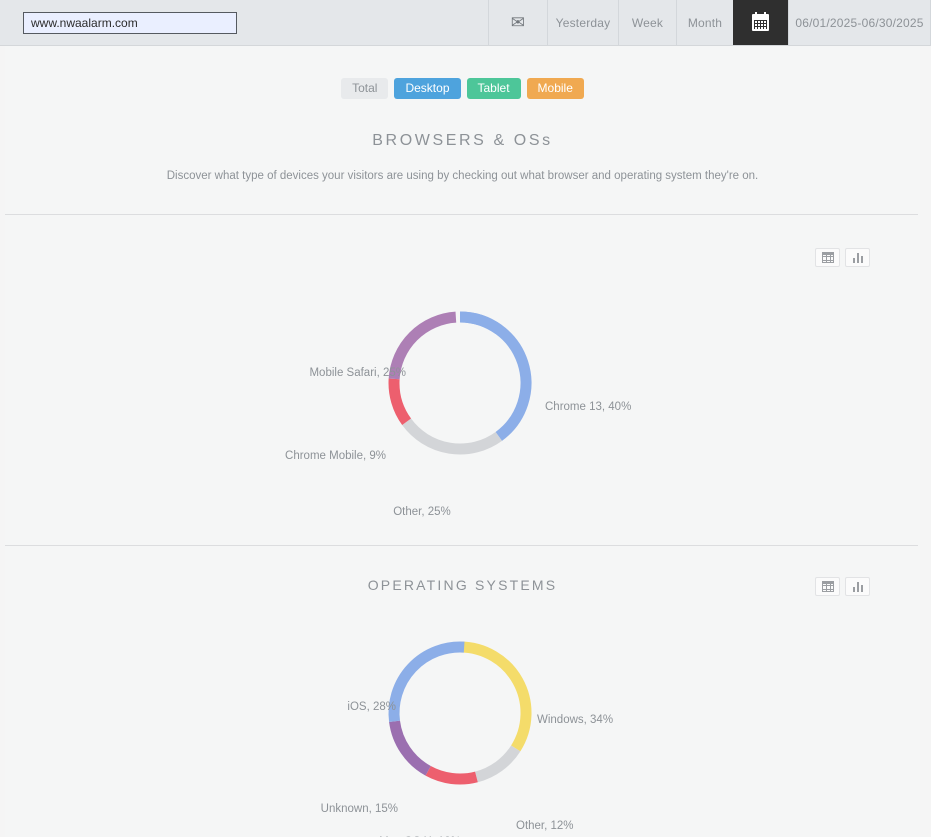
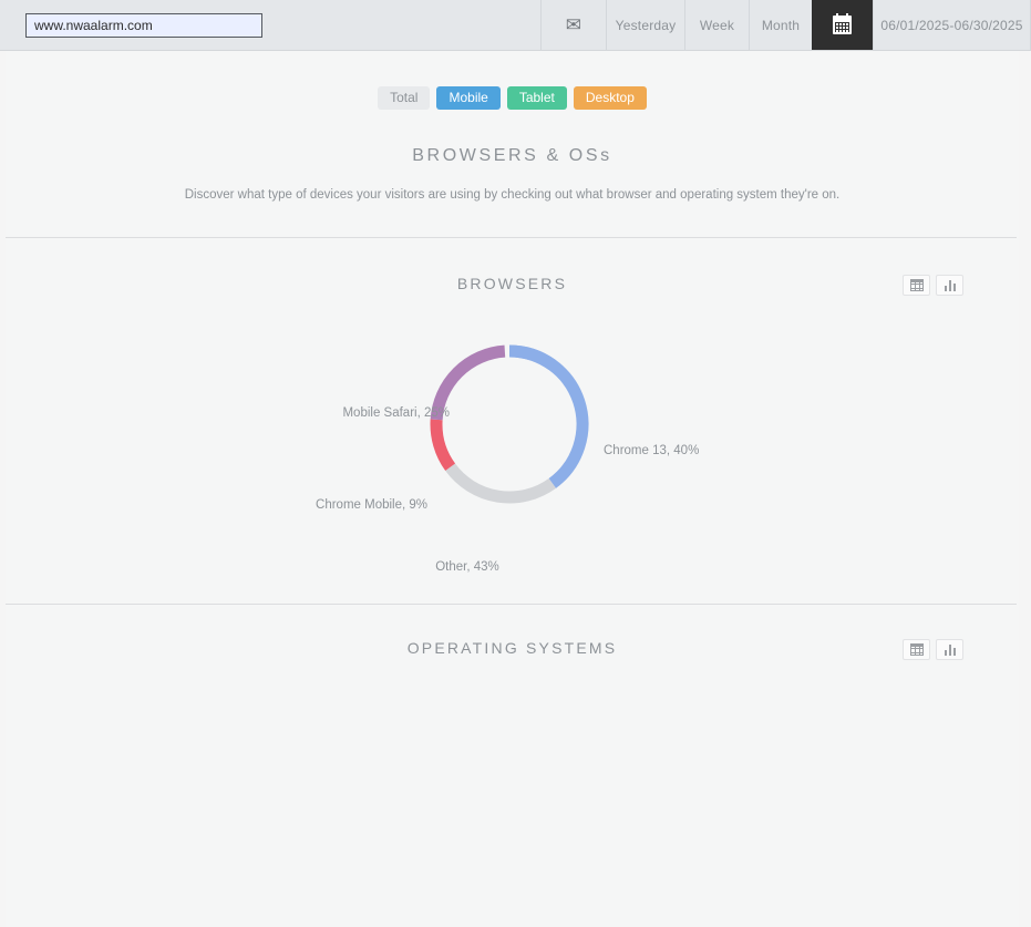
  www.nwaalarm.com
  ✉
  Yesterday
  Week
  Month
  06/01/2025-06/30/2025
  Total
- Desktop
+ Mobile
  Tablet
- Mobile
+ Desktop
  BROWSERS & OSs
  Discover what type of devices your visitors are using by checking out what browser and operating system they're on.
+ BROWSERS
  Chrome 13, 40%
- Other, 25%
+ Other, 43%
  Chrome Mobile, 9%
  Mobile Safari, 25%
  OPERATING SYSTEMS
- Windows, 34%
- Other, 12%
- Unknown, 15%
- iOS, 28%
